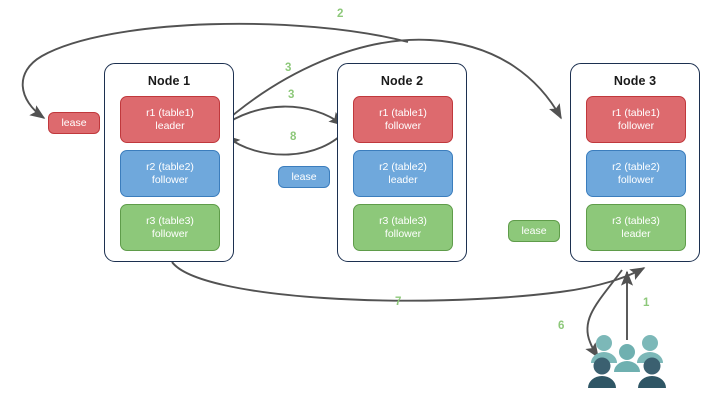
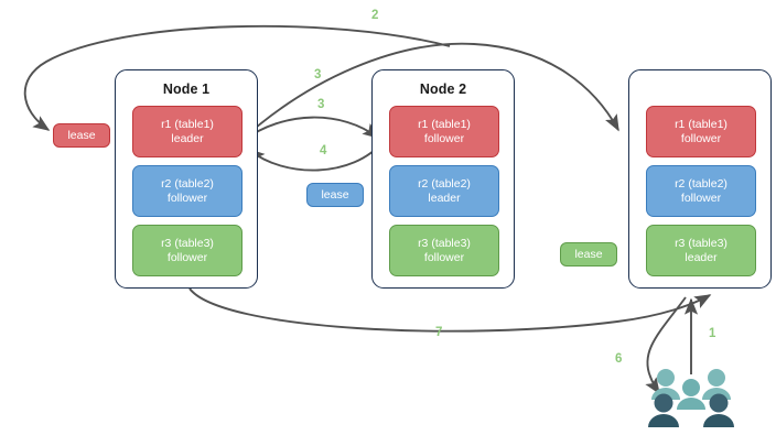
  Node 1
  r1 (table1)
  leader
  r2 (table2)
  follower
  r3 (table3)
  follower
  Node 2
  r1 (table1)
  follower
  r2 (table2)
  leader
  r3 (table3)
  follower
- Node 3
  r1 (table1)
  follower
  r2 (table2)
  follower
  r3 (table3)
  leader
  lease
  lease
  lease
  2
  3
  3
- 8
+ 4
  7
  1
  6
